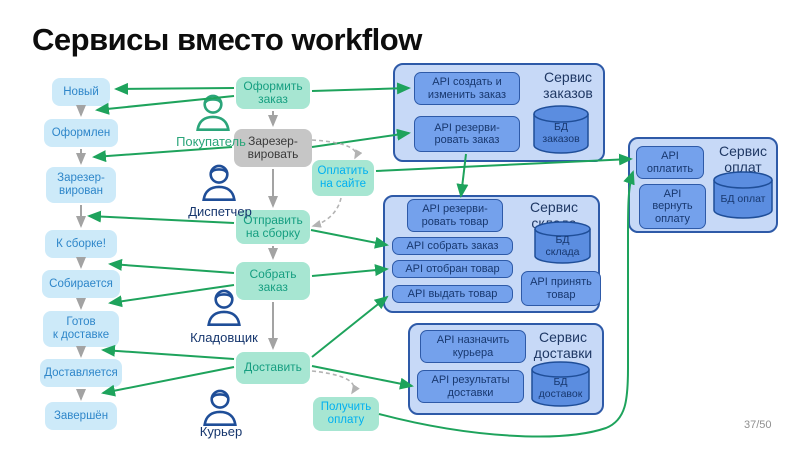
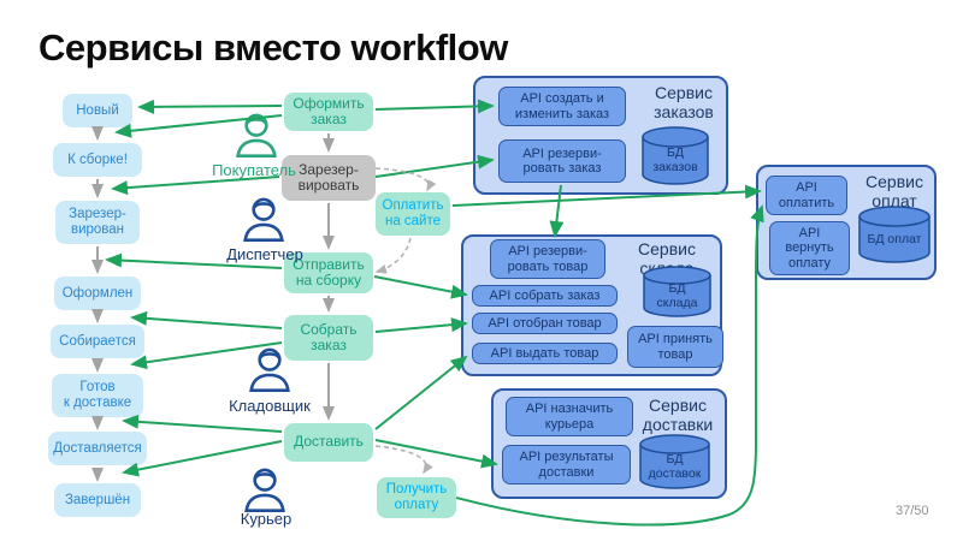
  Сервисы вместо workflow
  Новый
- Оформлен
+ К сборке!
  Зарезер-
  вирован
- К сборке!
+ Оформлен
  Собирается
  Готов
  к доставке
  Доставляется
  Завершён
  Оформить
  заказ
  Зарезер-
  вировать
  Оплатить
  на сайте
  Отправить
  на сборку
  Собрать
  заказ
  Доставить
  Получить
  оплату
  Покупатель
  Диспетчер
  Кладовщик
  Курьер
  Сервис
  заказов
  API создать и
  изменить заказ
  API резерви-
  ровать заказ
  БД
  заказов
  API резерви-
  ровать товар
  API собрать заказ
  API отобран товар
  API выдать товар
  API принять
  товар
  БД
  склада
  Сервис
  доставки
  API назначить
  курьера
  API результаты
  доставки
  БД
  доставок
  Сервис
  оплат
  API
  оплатить
  API
  вернуть
  оплату
  БД оплат
  37/50
